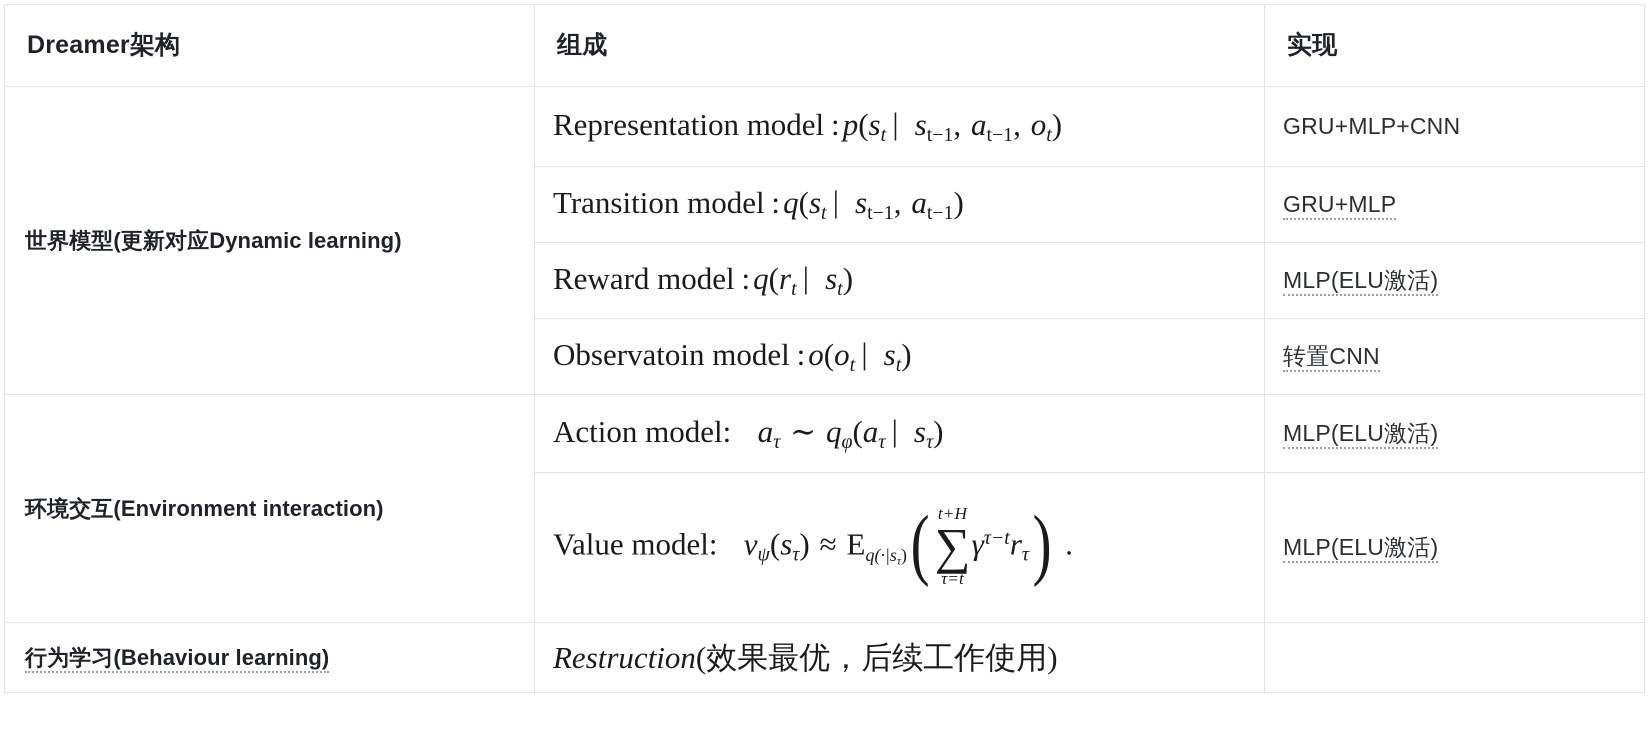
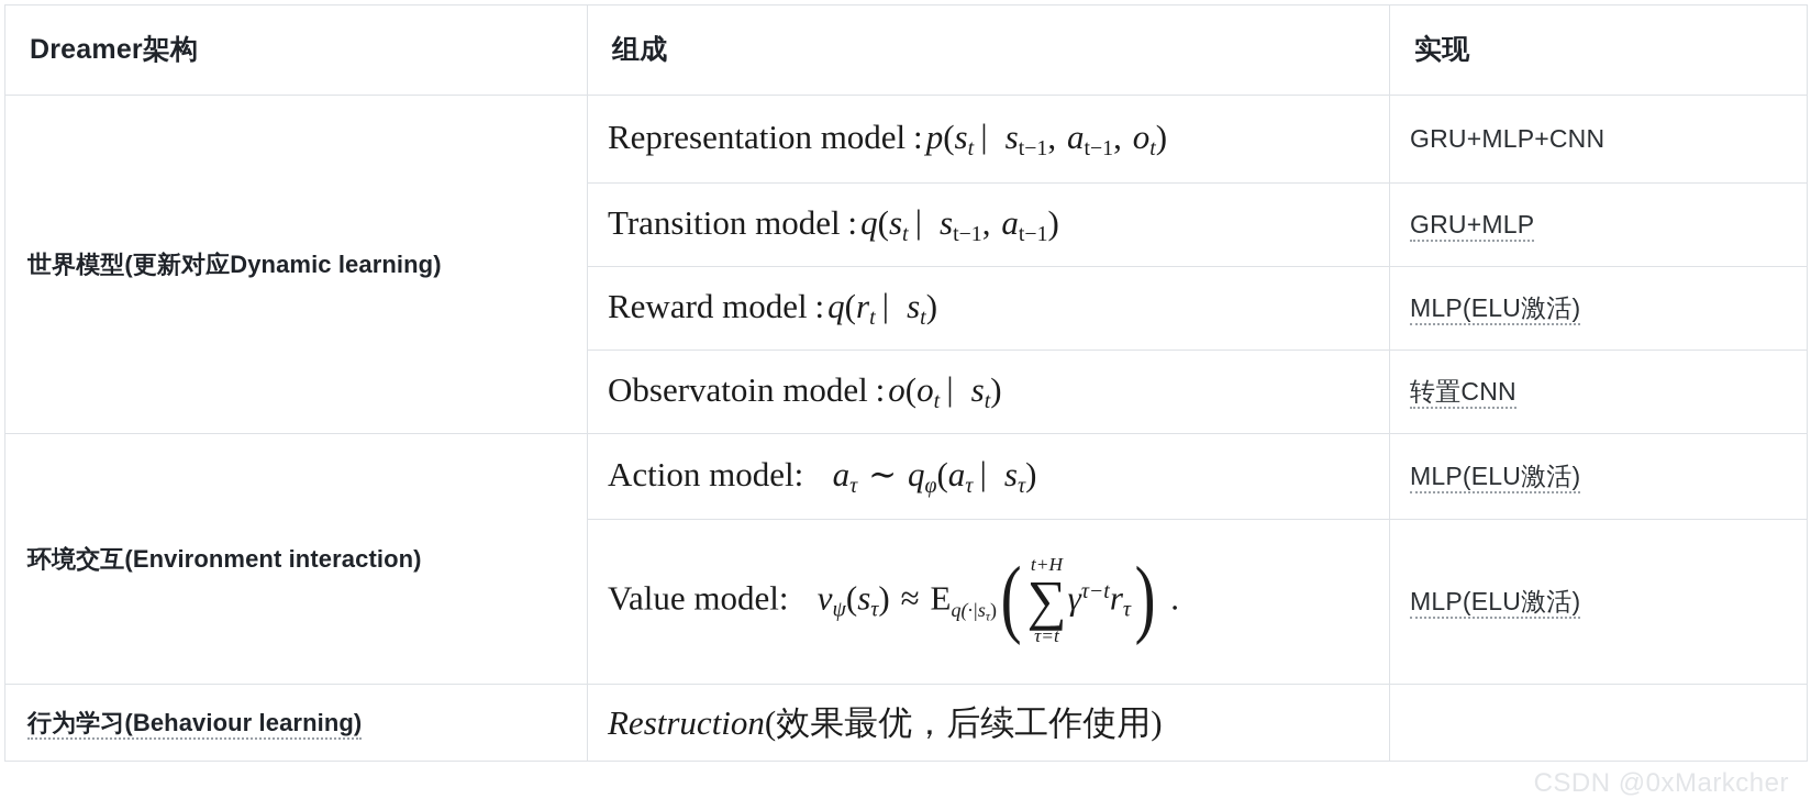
  Dreamer架构	组成	实现
  世界模型(更新对应Dynamic learning)	Representation model :p(st| st−1, at−1, ot)	GRU+MLP+CNN
  Transition model :q(st| st−1, at−1)	GRU+MLP
  Reward model :q(rt| st)	MLP(ELU激活)
  Observatoin model :o(ot| st)	转置CNN
  环境交互(Environment interaction)	Action model: aτ ∼ qφ(aτ| sτ)	MLP(ELU激活)
  Value model: vψ(sτ) ≈ Eq(·|sτ)( t+H∑τ=tγτ−trτ ) .	MLP(ELU激活)
  行为学习(Behaviour learning)	Restruction(效果最优，后续工作使用)
+ CSDN @0xMarkcher
